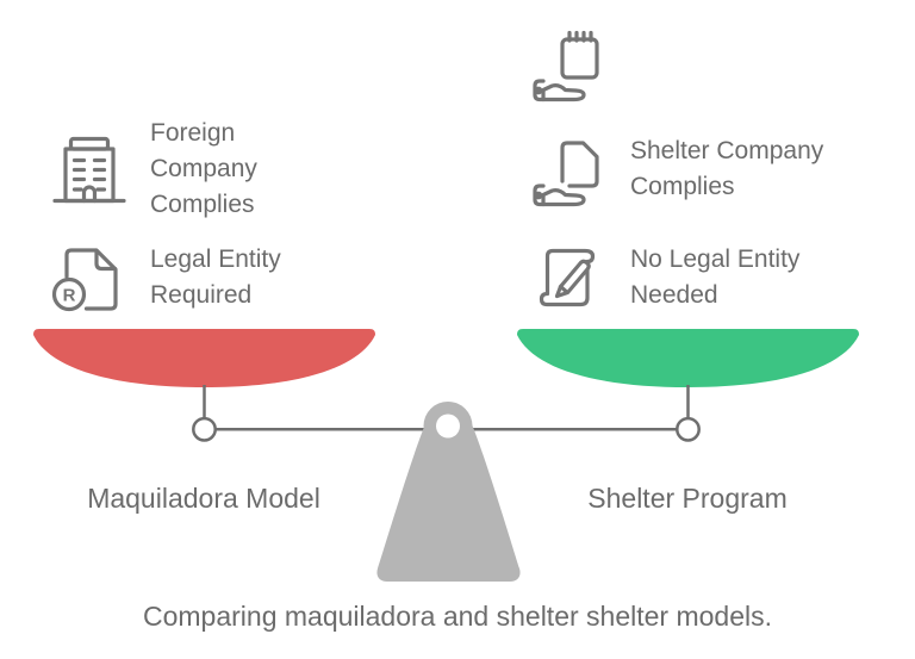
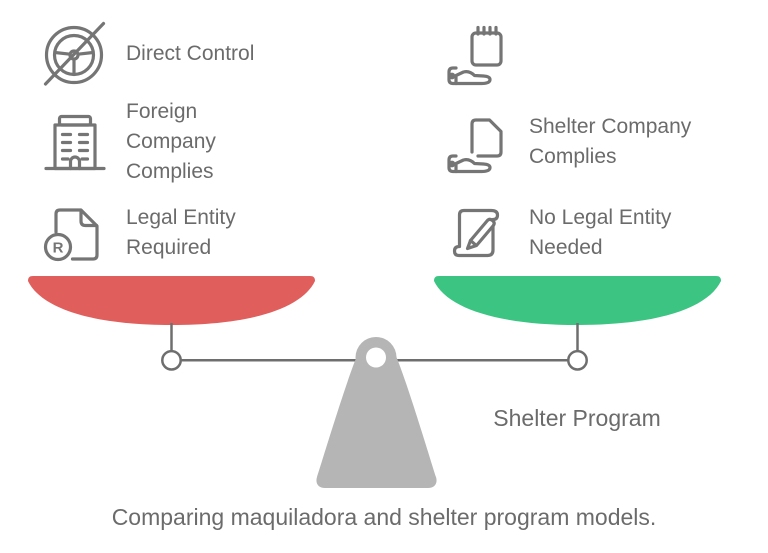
+ Direct Control
  Foreign
  Company
  Complies
  R
  Legal Entity
  Required
  Shelter Company
  Complies
  No Legal Entity
  Needed
- Maquiladora Model
  Shelter Program
- Comparing maquiladora and shelter shelter models.
+ Comparing maquiladora and shelter program models.
